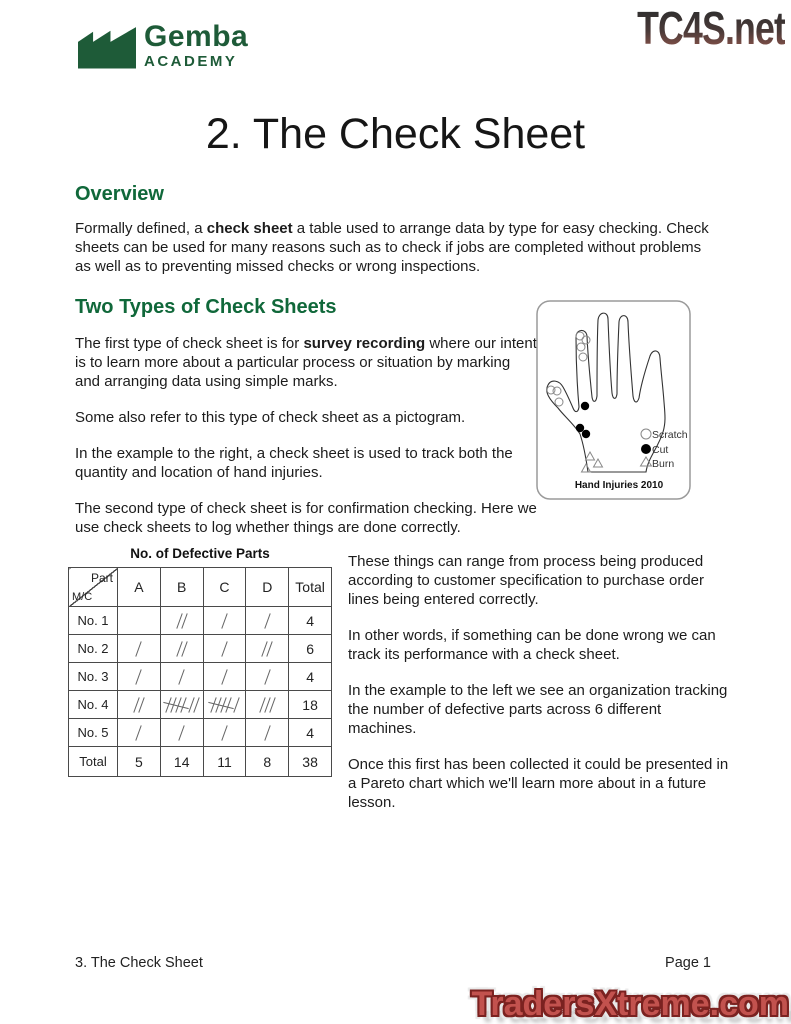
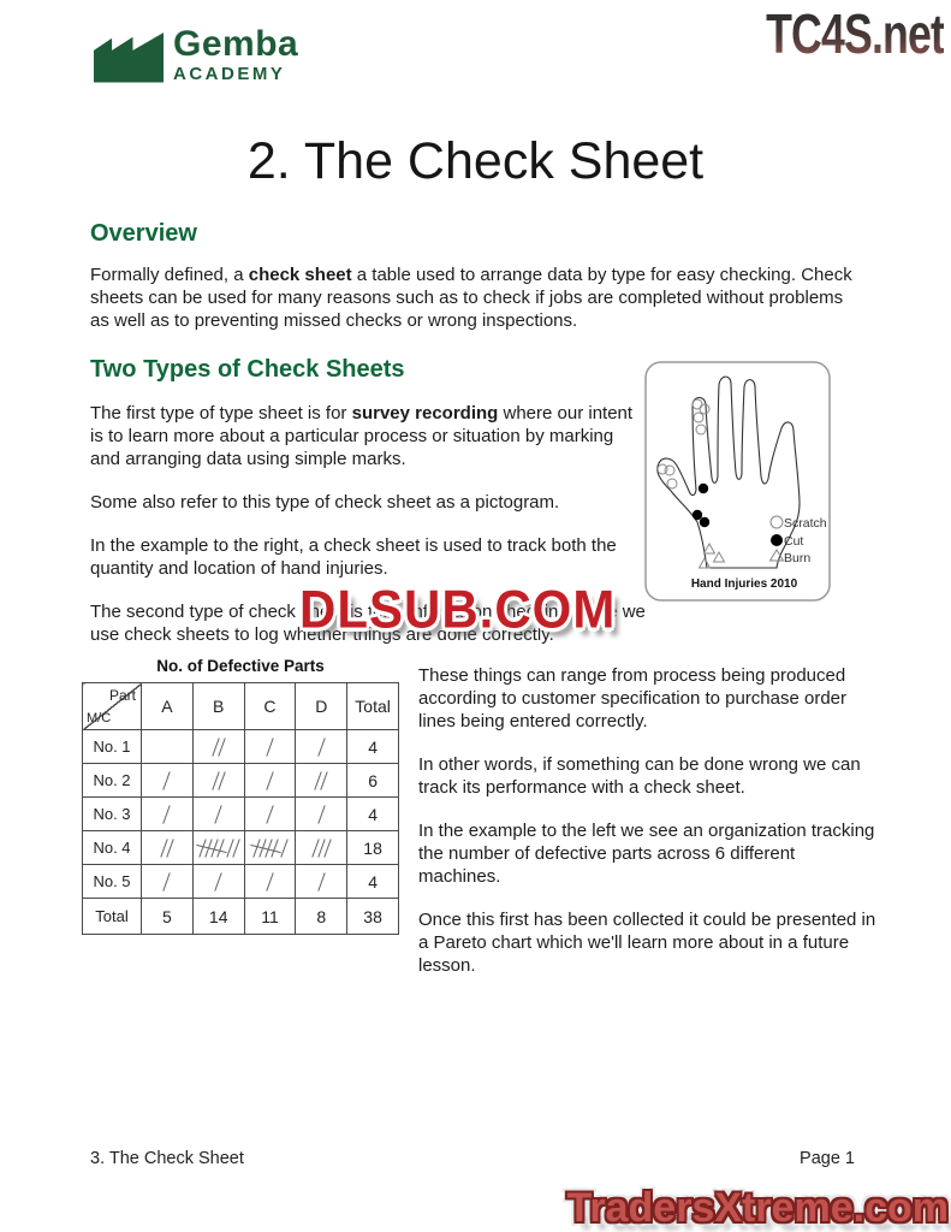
  Gemba
  ACADEMY
  TC4S.net
  2. The Check Sheet
  Overview
  Formally defined, a check sheet a table used to arrange data by type for easy checking. Check sheets can be used for many reasons such as to check if jobs are completed without problems as well as to preventing missed checks or wrong inspections.
  Two Types of Check Sheets
- The first type of check sheet is for survey recording where our intent is to learn more about a particular process or situation by marking and arranging data using simple marks.
+ The first type of type sheet is for survey recording where our intent is to learn more about a particular process or situation by marking and arranging data using simple marks.
  Some also refer to this type of check sheet as a pictogram.
  In the example to the right, a check sheet is used to track both the quantity and location of hand injuries.
  The second type of check sheet is for confirmation checking. Here we use check sheets to log whether things are done correctly.
  Scratch
  Cut
  Burn
  Hand Injuries 2010
+ DLSUB.COM
  No. of Defective Parts
  PartM/C	A	B	C	D	Total
  No. 1					4
  No. 2					6
  No. 3					4
  No. 4					18
  No. 5					4
  Total	5	14	11	8	38
  These things can range from process being produced according to customer specification to purchase order lines being entered correctly.
  In other words, if something can be done wrong we can track its performance with a check sheet.
  In the example to the left we see an organization tracking the number of defective parts across 6 different machines.
  Once this first has been collected it could be presented in a Pareto chart which we'll learn more about in a future lesson.
  3. The Check Sheet
  Page 1
  TradersXtreme.com
